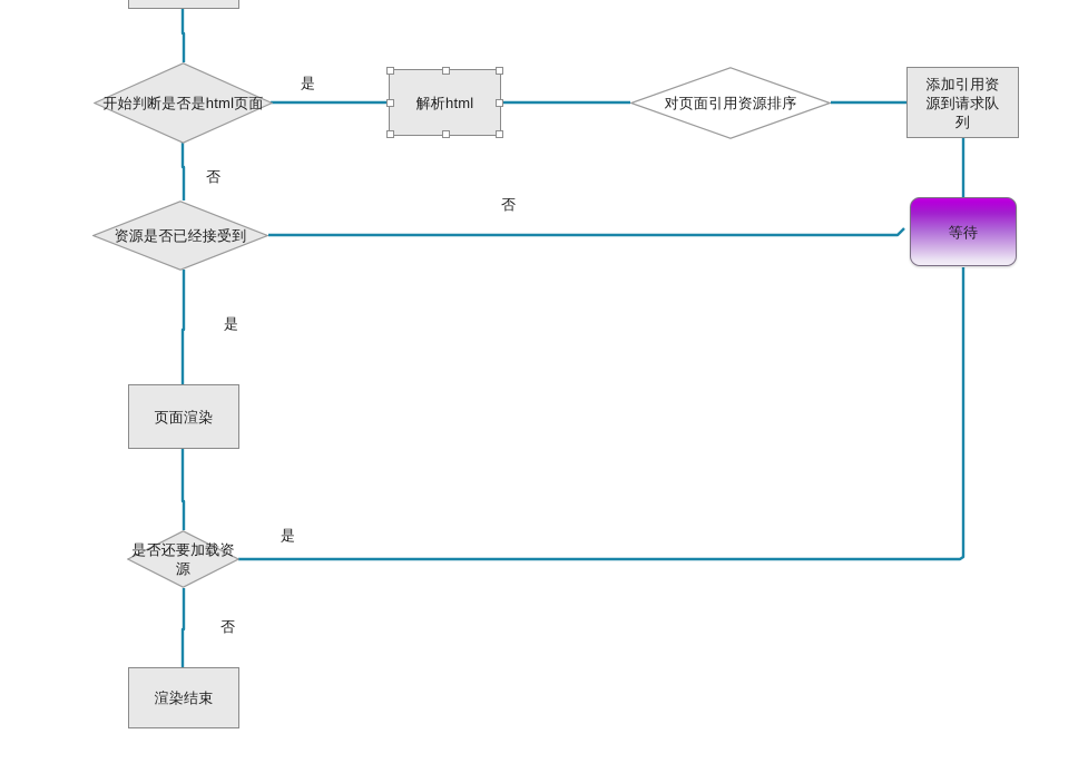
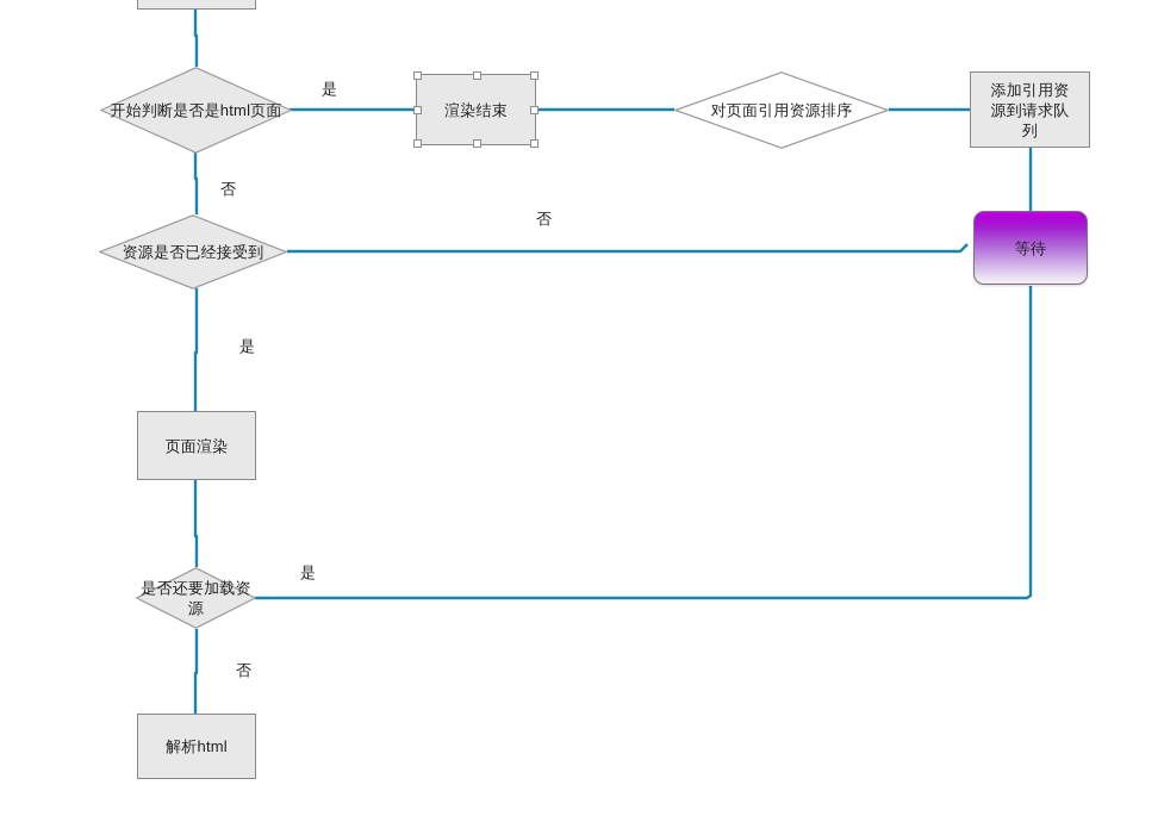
  开始判断是否是html页面
- 解析html
+ 渲染结束
  对页面引用资源排序
  添加引用资源到请求队列
  资源是否已经接受到
  等待
  页面渲染
  是否还要加载资源
- 渲染结束
+ 解析html
  是
  否
  否
  是
  是
  否
